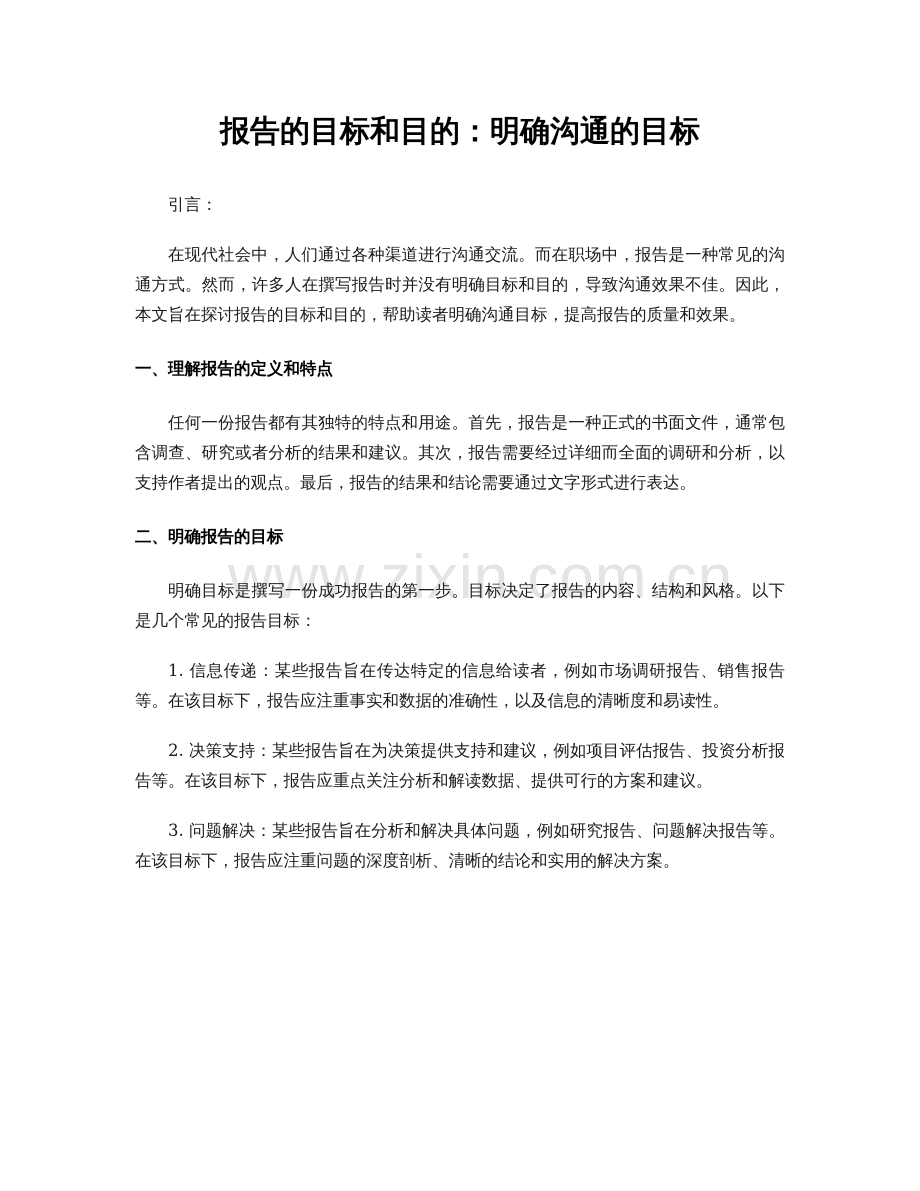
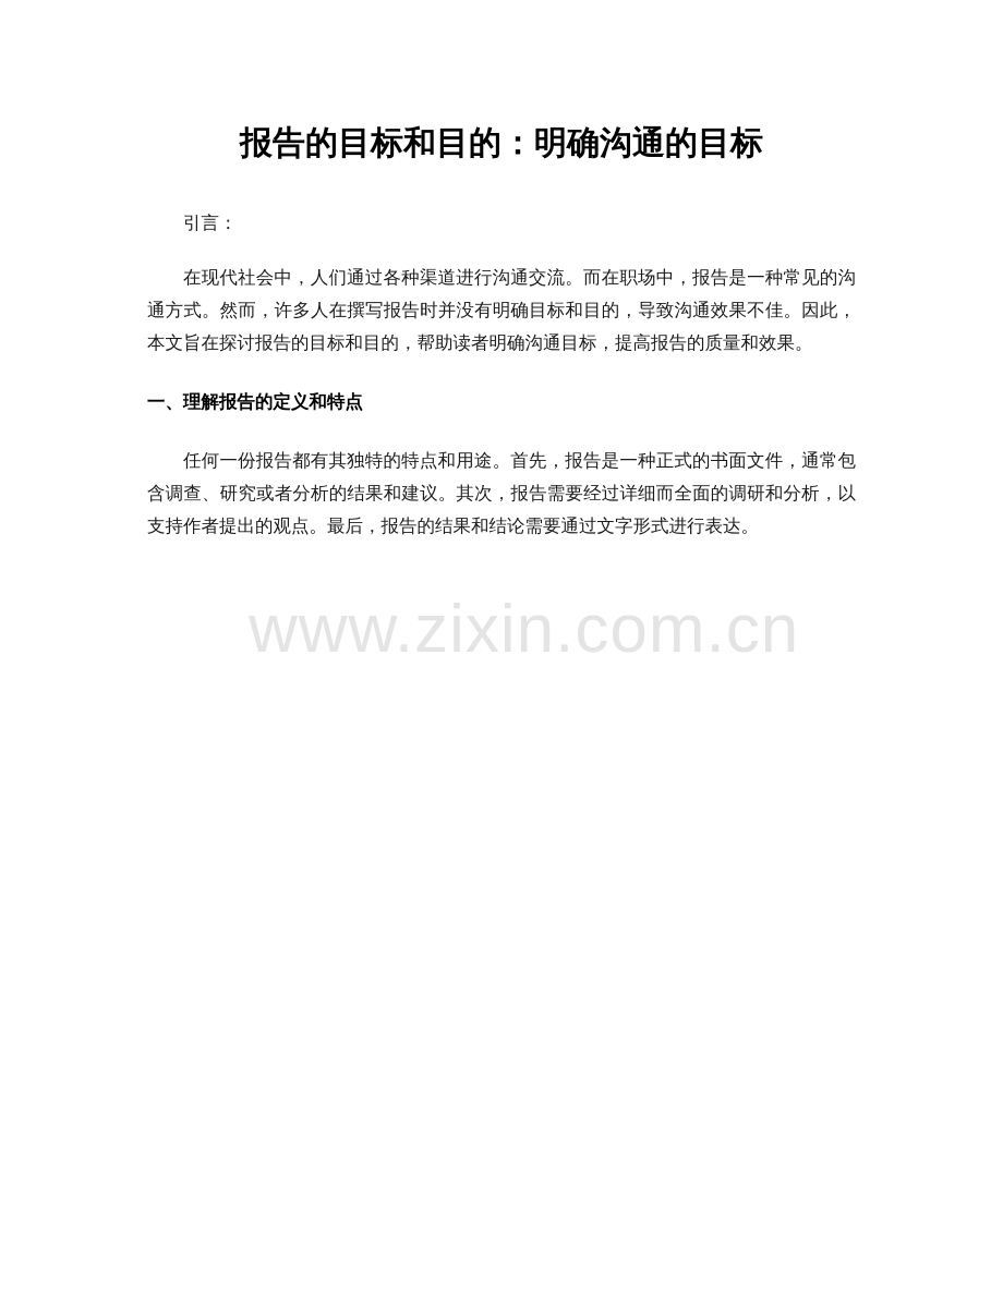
  www.zixin.com.cn
  报告的目标和目的：明确沟通的目标
  引言：
  在现代社会中，人们通过各种渠道进行沟通交流。而在职场中，报告是一种常见的沟通方式。然而，许多人在撰写报告时并没有明确目标和目的，导致沟通效果不佳。因此，本文旨在探讨报告的目标和目的，帮助读者明确沟通目标，提高报告的质量和效果。
  一、理解报告的定义和特点
  任何一份报告都有其独特的特点和用途。首先，报告是一种正式的书面文件，通常包含调查、研究或者分析的结果和建议。其次，报告需要经过详细而全面的调研和分析，以支持作者提出的观点。最后，报告的结果和结论需要通过文字形式进行表达。
- 二、明确报告的目标
- 明确目标是撰写一份成功报告的第一步。目标决定了报告的内容、结构和风格。以下是几个常见的报告目标：
- 1. 信息传递：某些报告旨在传达特定的信息给读者，例如市场调研报告、销售报告等。在该目标下，报告应注重事实和数据的准确性，以及信息的清晰度和易读性。
- 2. 决策支持：某些报告旨在为决策提供支持和建议，例如项目评估报告、投资分析报告等。在该目标下，报告应重点关注分析和解读数据、提供可行的方案和建议。
- 3. 问题解决：某些报告旨在分析和解决具体问题，例如研究报告、问题解决报告等。在该目标下，报告应注重问题的深度剖析、清晰的结论和实用的解决方案。
